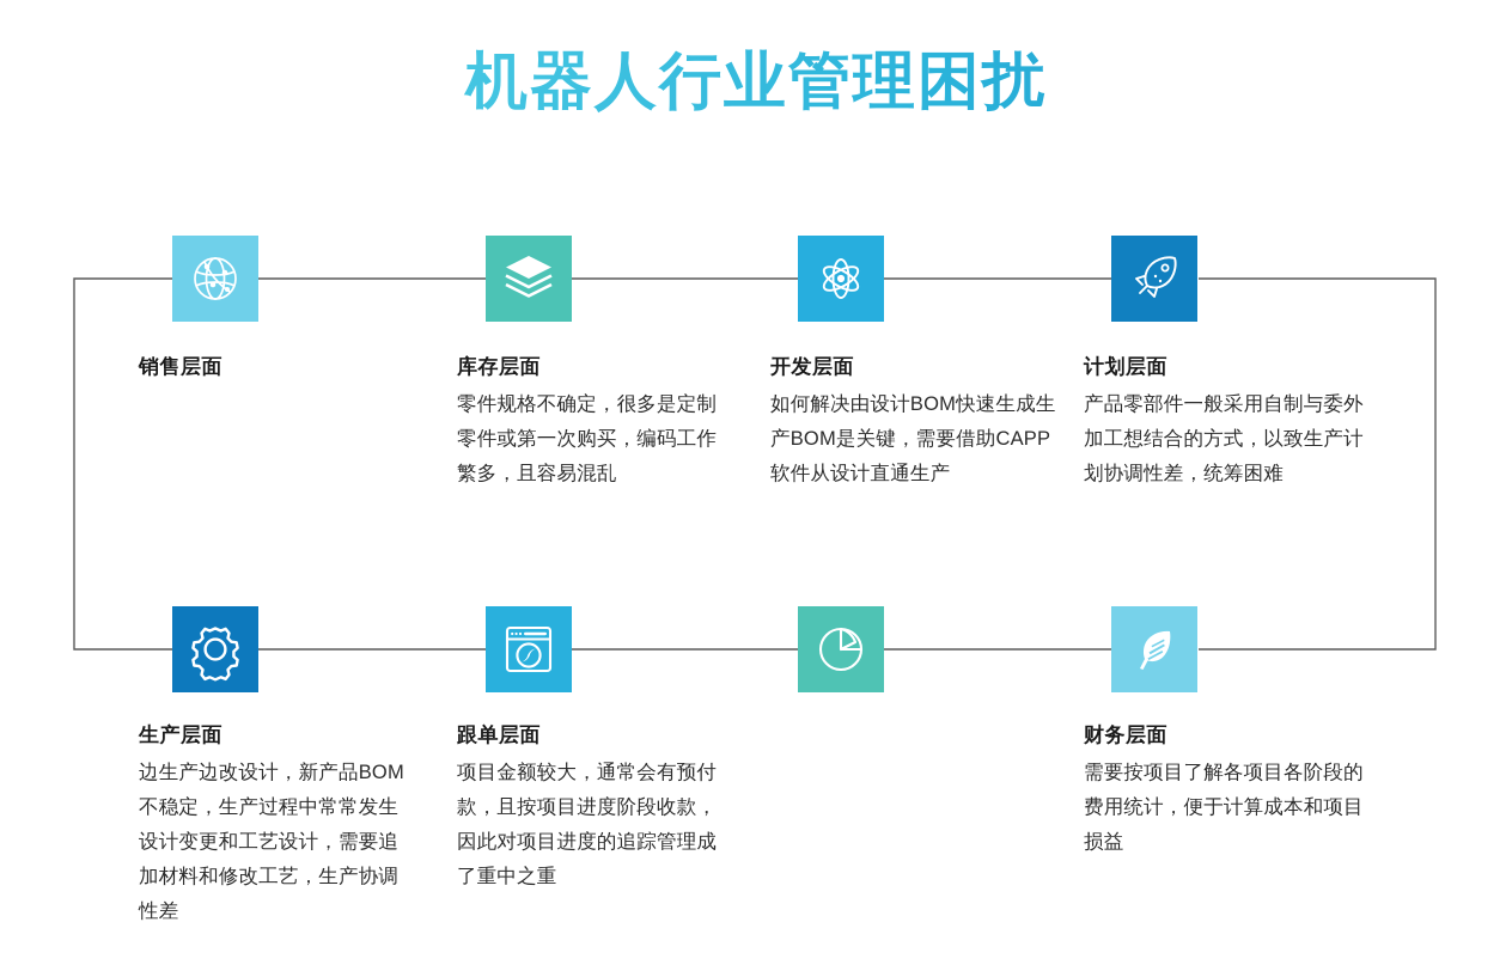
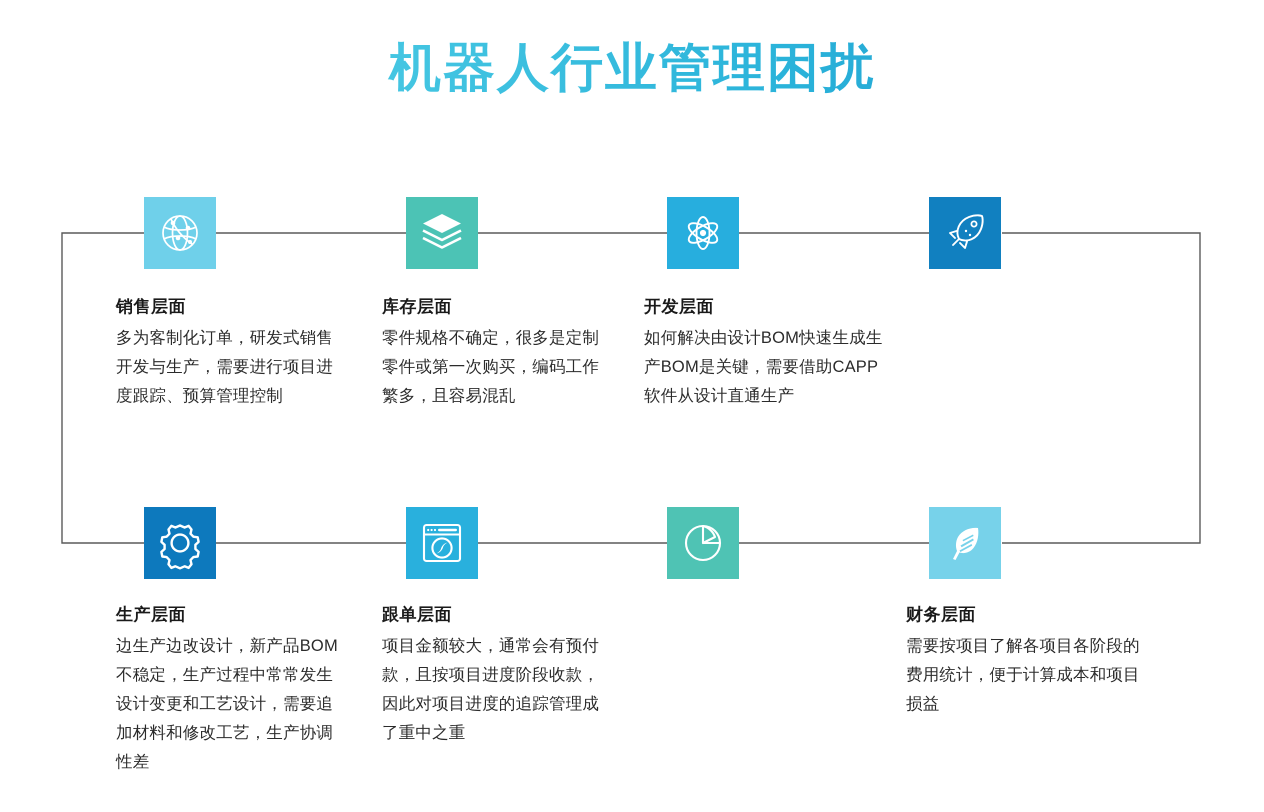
  机器人行业管理困扰
  销售层面
+ 多为客制化订单，研发式销售开发与生产，需要进行项目进度跟踪、预算管理控制
  库存层面
  零件规格不确定，很多是定制零件或第一次购买，编码工作繁多，且容易混乱
  开发层面
  如何解决由设计BOM快速生成生产BOM是关键，需要借助CAPP软件从设计直通生产
- 计划层面
- 产品零部件一般采用自制与委外加工想结合的方式，以致生产计划协调性差，统筹困难
  生产层面
  边生产边改设计，新产品BOM不稳定，生产过程中常常发生设计变更和工艺设计，需要追加材料和修改工艺，生产协调性差
  跟单层面
  项目金额较大，通常会有预付款，且按项目进度阶段收款，因此对项目进度的追踪管理成了重中之重
  财务层面
  需要按项目了解各项目各阶段的费用统计，便于计算成本和项目损益
